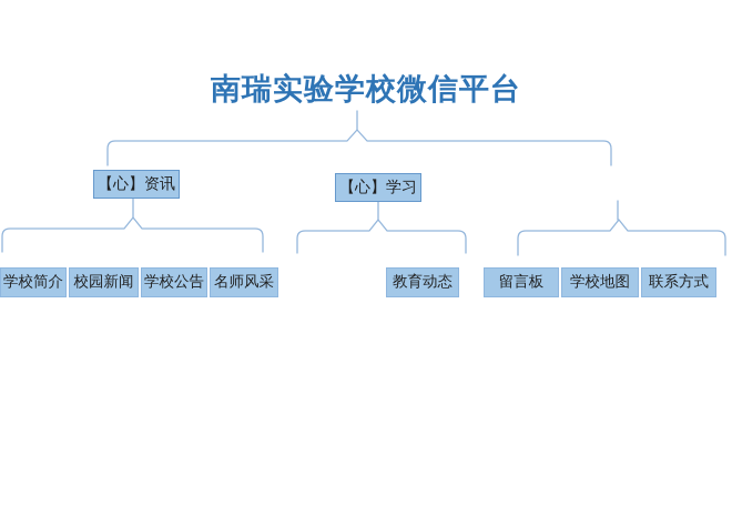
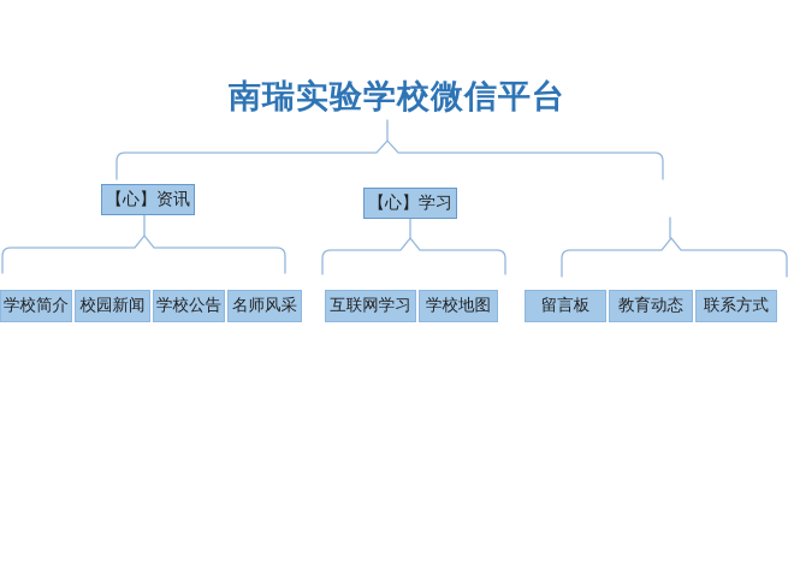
  南瑞实验学校微信平台
  【心】资讯
  【心】学习
  学校简介
  校园新闻
  学校公告
  名师风采
+ 互联网学习
- 教育动态
+ 学校地图
  留言板
- 学校地图
+ 教育动态
  联系方式
